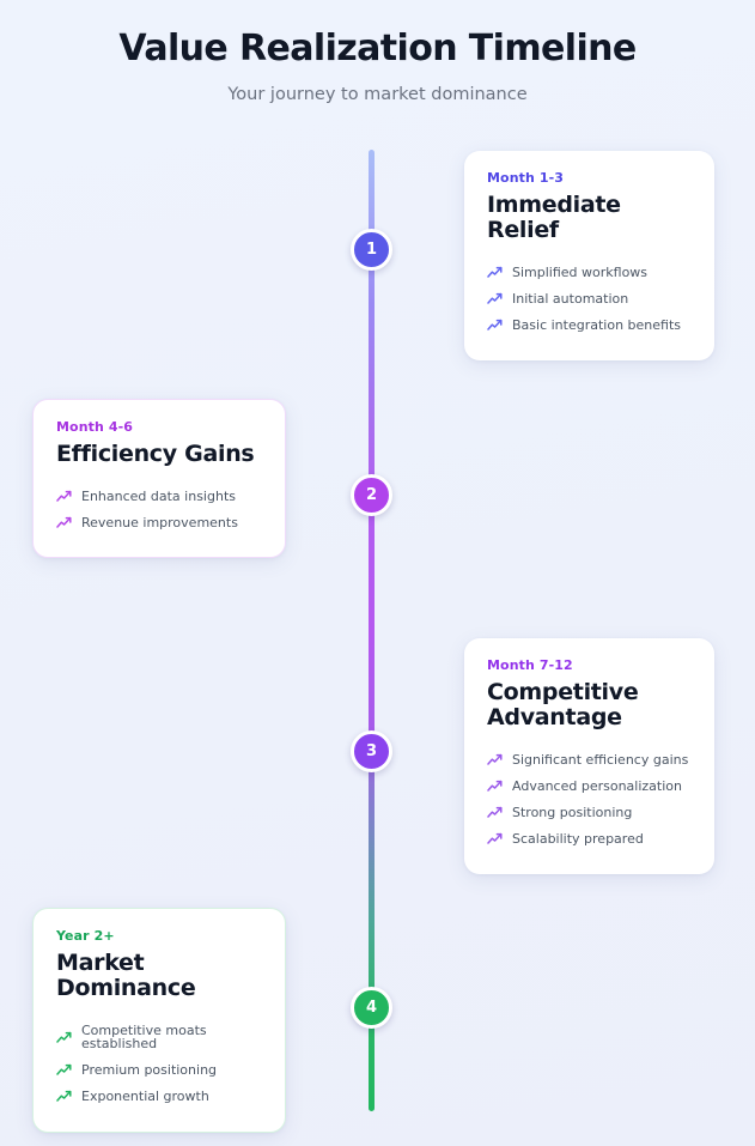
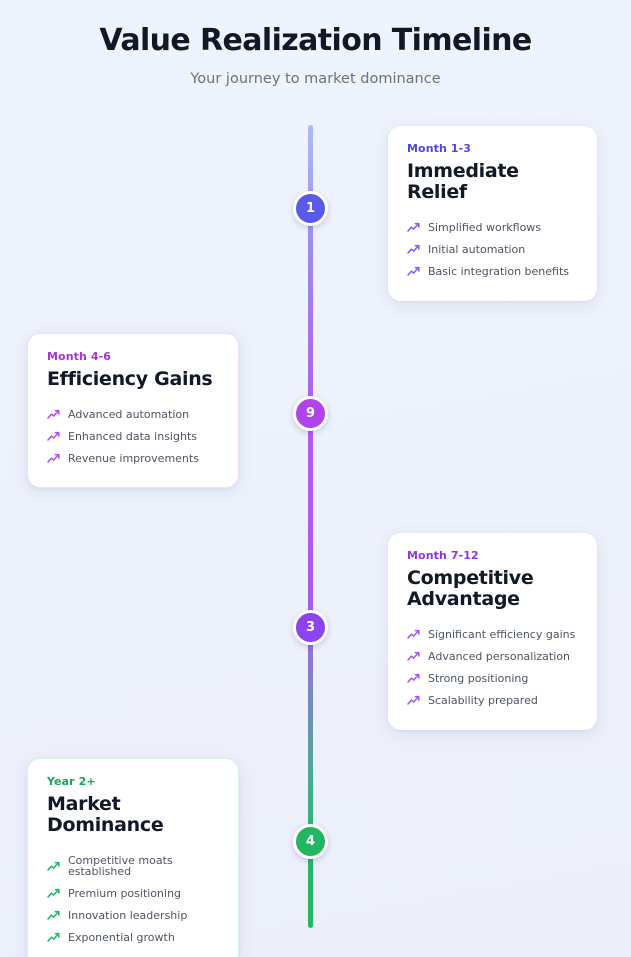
  Value Realization Timeline
  Your journey to market dominance
  1
- 2
+ 9
  3
  4
  Month 1-3
  Immediate Relief
  Simplified workflows
  Initial automation
  Basic integration benefits
  Month 4-6
  Efficiency Gains
+ Advanced automation
  Enhanced data insights
  Revenue improvements
  Month 7-12
  Competitive Advantage
  Significant efficiency gains
  Advanced personalization
  Strong positioning
  Scalability prepared
  Year 2+
  Market Dominance
  Competitive moats established
  Premium positioning
+ Innovation leadership
  Exponential growth
